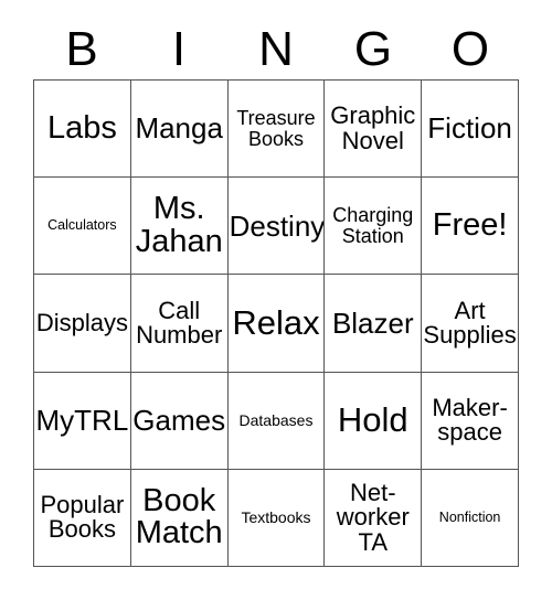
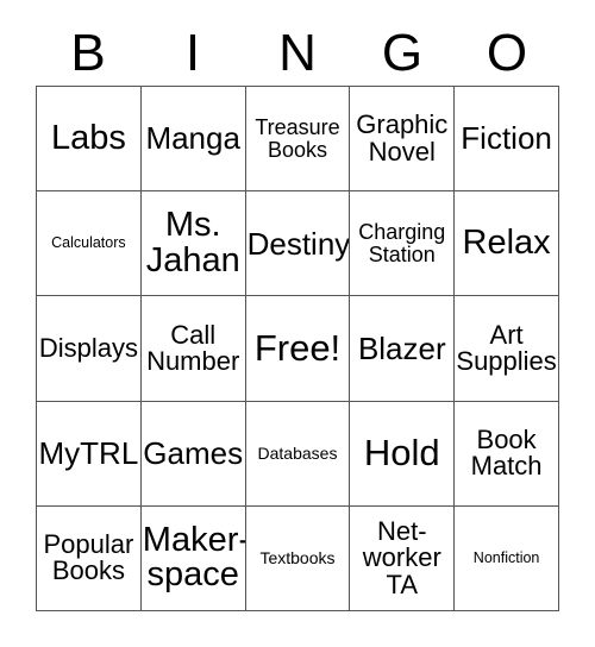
  B
  I
  N
  G
  O
  Labs
  Manga
  Treasure Books
  Graphic Novel
  Fiction
  Calculators
  Ms. Jahan
  Destiny
  Charging Station
- Free!
+ Relax
  Displays
  Call Number
- Relax
+ Free!
  Blazer
  Art Supplies
  MyTRL
  Games
  Databases
  Hold
- Maker-space
+ Book Match
  Popular Books
- Book Match
+ Maker-space
  Textbooks
  Net-worker TA
  Nonfiction
